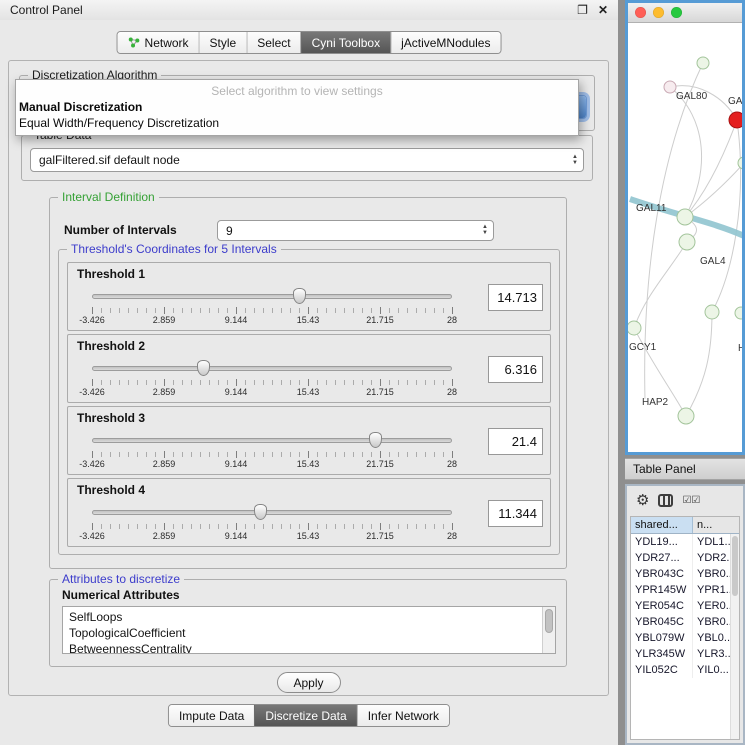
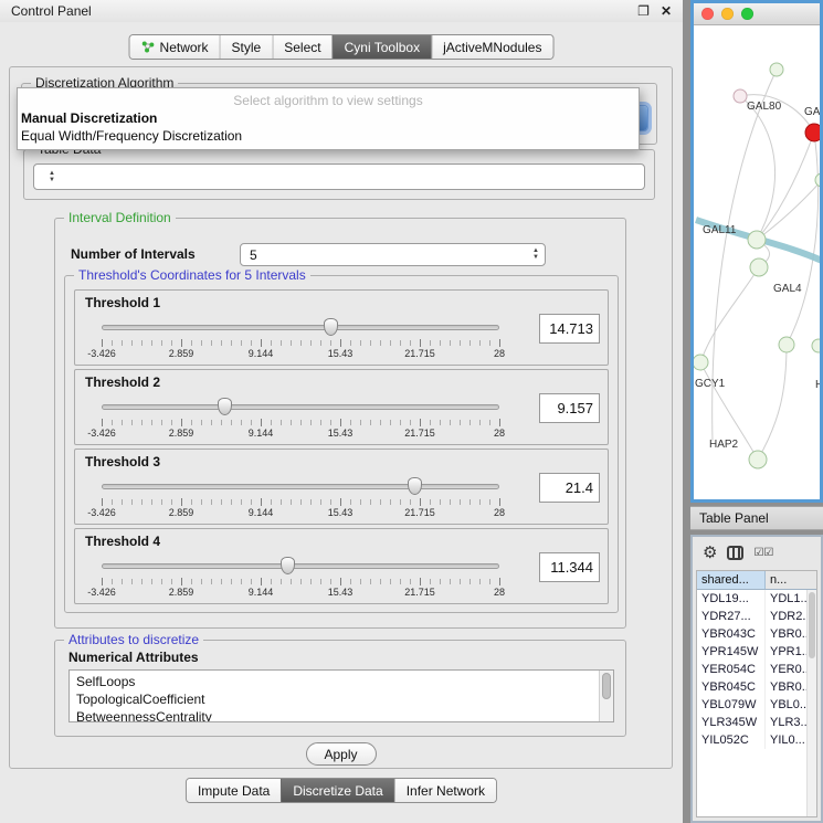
  Control Panel
  ❐
  ✕
  Network
  Style
  Select
  Cyni Toolbox
  jActiveMNodules
  Discretization Algorithm
  Select algorithm to view settings
  Manual Discretization
  Equal Width/Frequency Discretization
- galFiltered.sif default node
  Interval Definition
  Number of Intervals
- 9
+ 5
  Threshold's Coordinates for 5 Intervals
  Threshold 1
  -3.426
  2.859
  9.144
  15.43
  21.715
  28
  14.713
  Threshold 2
  -3.426
  2.859
  9.144
  15.43
  21.715
  28
- 6.316
+ 9.157
  Threshold 3
  -3.426
  2.859
  9.144
  15.43
  21.715
  28
  21.4
  Threshold 4
  -3.426
  2.859
  9.144
  15.43
  21.715
  28
  11.344
  Attributes to discretize
  Numerical Attributes
  SelfLoops
  TopologicalCoefficient
  BetweennessCentrality
  Apply
  Impute Data
  Discretize Data
  Infer Network
  GAL80
  GA
  GAL11
  GAL4
  GCY1
  H
  HAP2
  Table Panel
  ⚙
  ☑☑
  shared...
  n...
  YDL19...
  YDL1.
  YDR27...
  YDR2.
  YBR043C
  YBR0.
  YPR145W
  YPR1.
  YER054C
  YER0.
  YBR045C
  YBR0.
  YBL079W
  YBL0..
  YLR345W
  YLR3.
  YIL052C
  YIL0...
